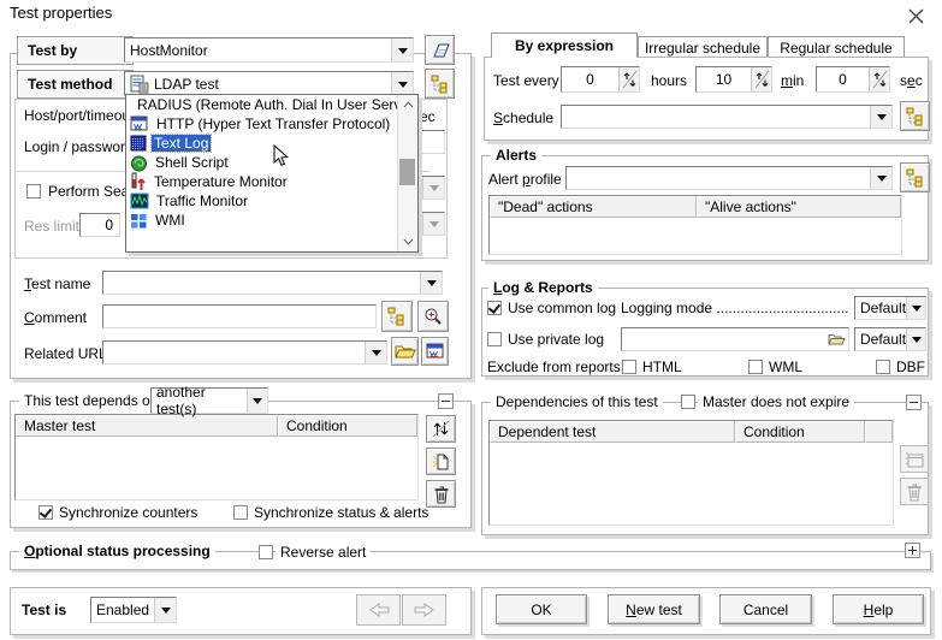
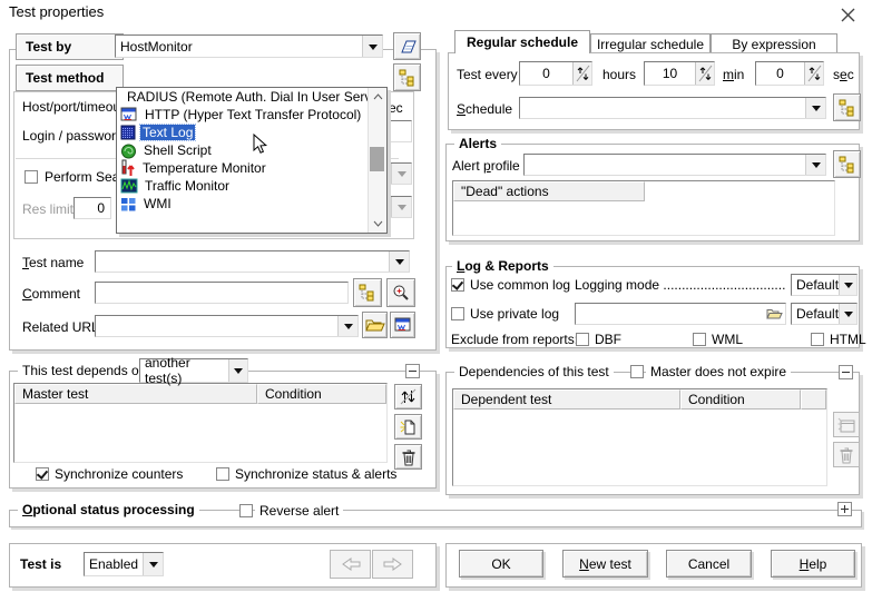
  Test properties
  Test by
  HostMonitor
  Test method
- LDAP test
  Host/port/timeo
  Login / passwor
  Res limit
  0
  RADIUS (Remote Auth. Dial In User Ser
  HTTP (Hyper Text Transfer Protocol)
  Text Log
  Shell Script
  Temperature Monitor
  Traffic Monitor
  WMI
  Test name
  Comment
  Related UR
  This test depends o
  another test(s)
  Master test
  Condition
  Synchronize counters
  Synchronize status & alerts
- By expression
+ Regular schedule
  Irregular schedule
- Regular schedule
+ By expression
  Test every
  0
  hours
  10
  min
  0
  sec
  Schedule
  Alerts
  Alert profile
  "Dead" actions
- "Alive actions"
  Log & Reports
  Use common log
  Logging mode .................................
  Default
  Use private log
  Default
  Exclude from reports
- HTML
+ DBF
  WML
- DBF
+ HTML
  Dependencies of this test
  Master does not expire
  Dependent test
  Condition
  Optional status processing
  Reverse alert
  Test is
  Enabled
  OK
  New test
  Cancel
  Help
